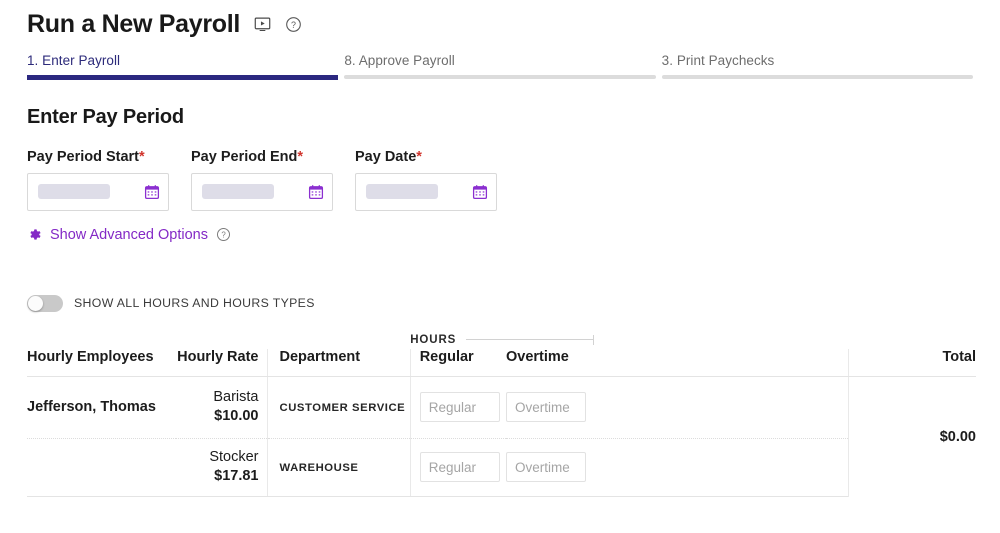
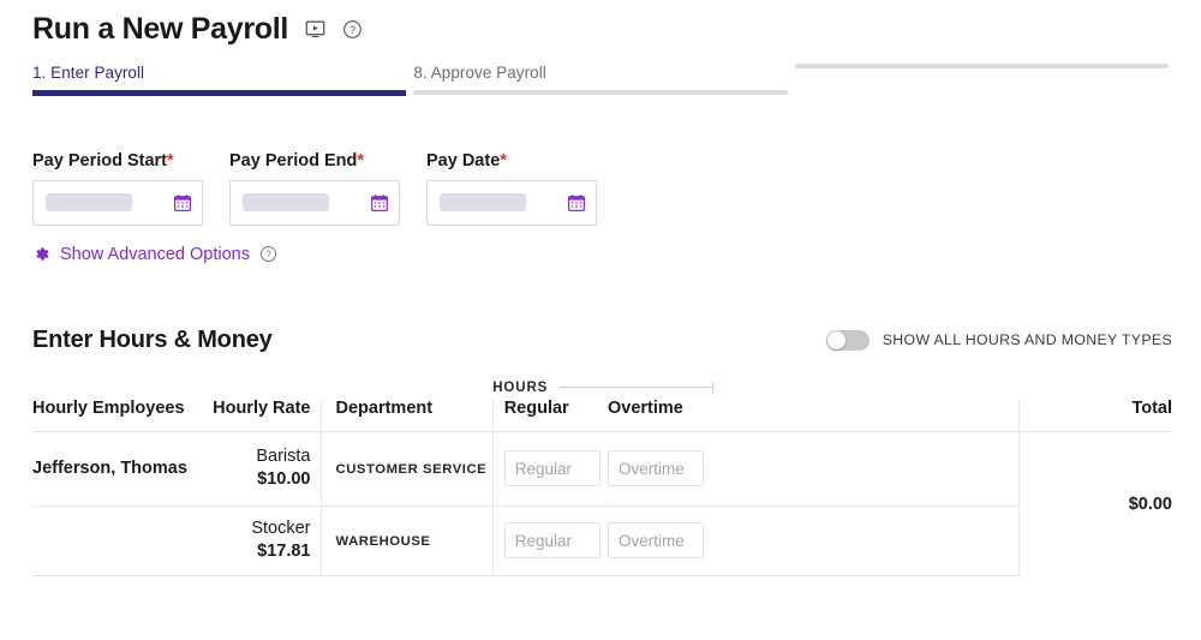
  Run a New Payroll
  ?
  1. Enter Payroll
  8. Approve Payroll
- 3. Print Paychecks
- Enter Pay Period
  Pay Period Start*
  Pay Period End*
  Pay Date*
  Show Advanced Options
  ?
+ Enter Hours & Money
- SHOW ALL HOURS AND HOURS TYPES
+ SHOW ALL HOURS AND MONEY TYPES
  			HOURS
  Hourly Employees	Hourly Rate	Department	Regular	Overtime	Total
  Jefferson, Thomas	Barista $10.00	CUSTOMER SERVICE	Regular	Overtime	$0.00
  	Stocker $17.81	WAREHOUSE	Regular	Overtime
